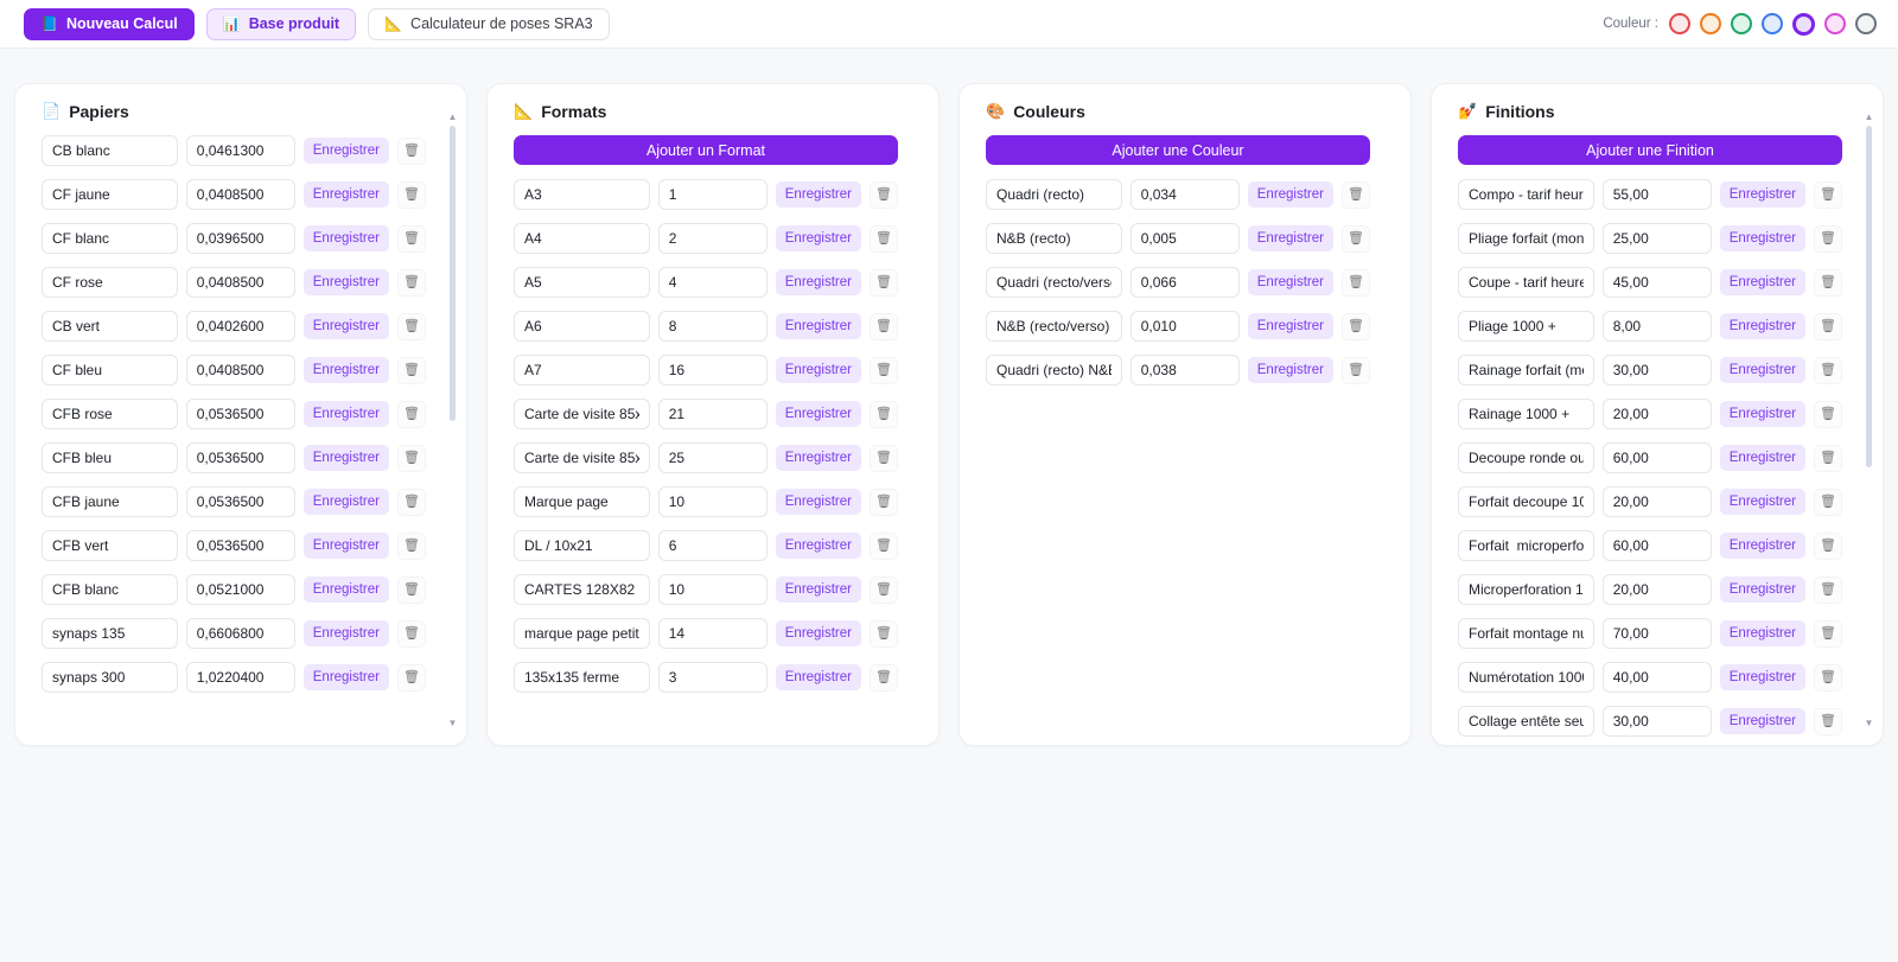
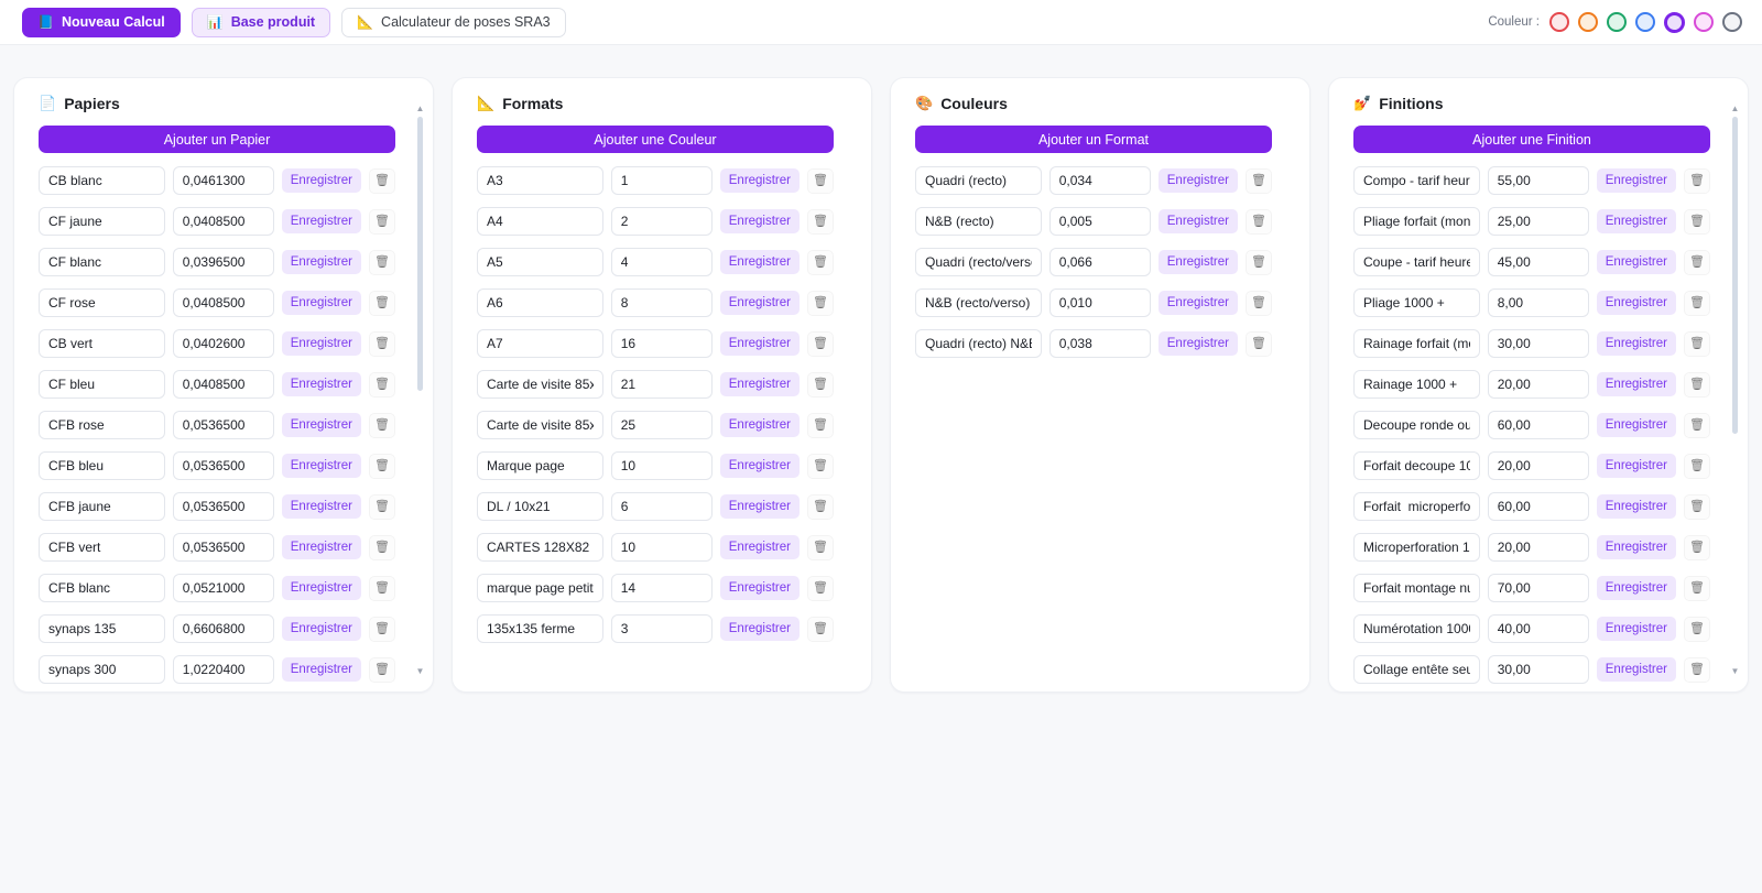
  📘
  Nouveau Calcul
  📊
  Base produit
  📐
  Calculateur de poses SRA3
  Couleur :
  📄
  Papiers
+ Ajouter un Papier
  CB blanc
  0,0461300
  Enregistrer
  🗑
  CF jaune
  0,0408500
  Enregistrer
  🗑
  CF blanc
  0,0396500
  Enregistrer
  🗑
  CF rose
  0,0408500
  Enregistrer
  🗑
  CB vert
  0,0402600
  Enregistrer
  🗑
  CF bleu
  0,0408500
  Enregistrer
  🗑
  CFB rose
  0,0536500
  Enregistrer
  🗑
  CFB bleu
  0,0536500
  Enregistrer
  🗑
  CFB jaune
  0,0536500
  Enregistrer
  🗑
  CFB vert
  0,0536500
  Enregistrer
  🗑
  CFB blanc
  0,0521000
  Enregistrer
  🗑
  synaps 135
  0,6606800
  Enregistrer
  🗑
  synaps 300
  1,0220400
  Enregistrer
  🗑
  ▲
  ▼
  📐
  Formats
- Ajouter un Format
+ Ajouter une Couleur
  A3
  1
  Enregistrer
  🗑
  A4
  2
  Enregistrer
  🗑
  A5
  4
  Enregistrer
  🗑
  A6
  8
  Enregistrer
  🗑
  A7
  16
  Enregistrer
  🗑
  21
  Enregistrer
  🗑
  25
  Enregistrer
  🗑
  Marque page
  10
  Enregistrer
  🗑
  DL / 10x21
  6
  Enregistrer
  🗑
  CARTES 128X82
  10
  Enregistrer
  🗑
  marque page petit
  14
  Enregistrer
  🗑
  135x135 ferme
  3
  Enregistrer
  🗑
  🎨
  Couleurs
- Ajouter une Couleur
+ Ajouter un Format
  Quadri (recto)
  0,034
  Enregistrer
  🗑
  N&B (recto)
  0,005
  Enregistrer
  🗑
  Quadri (recto/vers
  0,066
  Enregistrer
  🗑
  N&B (recto/verso)
  0,010
  Enregistrer
  🗑
  0,038
  Enregistrer
  🗑
  💅
  Finitions
  Ajouter une Finition
  Compo - tarif heur
  55,00
  Enregistrer
  🗑
  25,00
  Enregistrer
  🗑
  Coupe - tarif heure
  45,00
  Enregistrer
  🗑
  Pliage 1000 +
  8,00
  Enregistrer
  🗑
  30,00
  Enregistrer
  🗑
  Rainage 1000 +
  20,00
  Enregistrer
  🗑
  60,00
  Enregistrer
  🗑
  Forfait decoupe 10
  20,00
  Enregistrer
  🗑
  60,00
  Enregistrer
  🗑
  Microperforation 1
  20,00
  Enregistrer
  🗑
  70,00
  Enregistrer
  🗑
  Numérotation 100
  40,00
  Enregistrer
  🗑
  Collage entête seu
  30,00
  Enregistrer
  🗑
  ▲
  ▼
